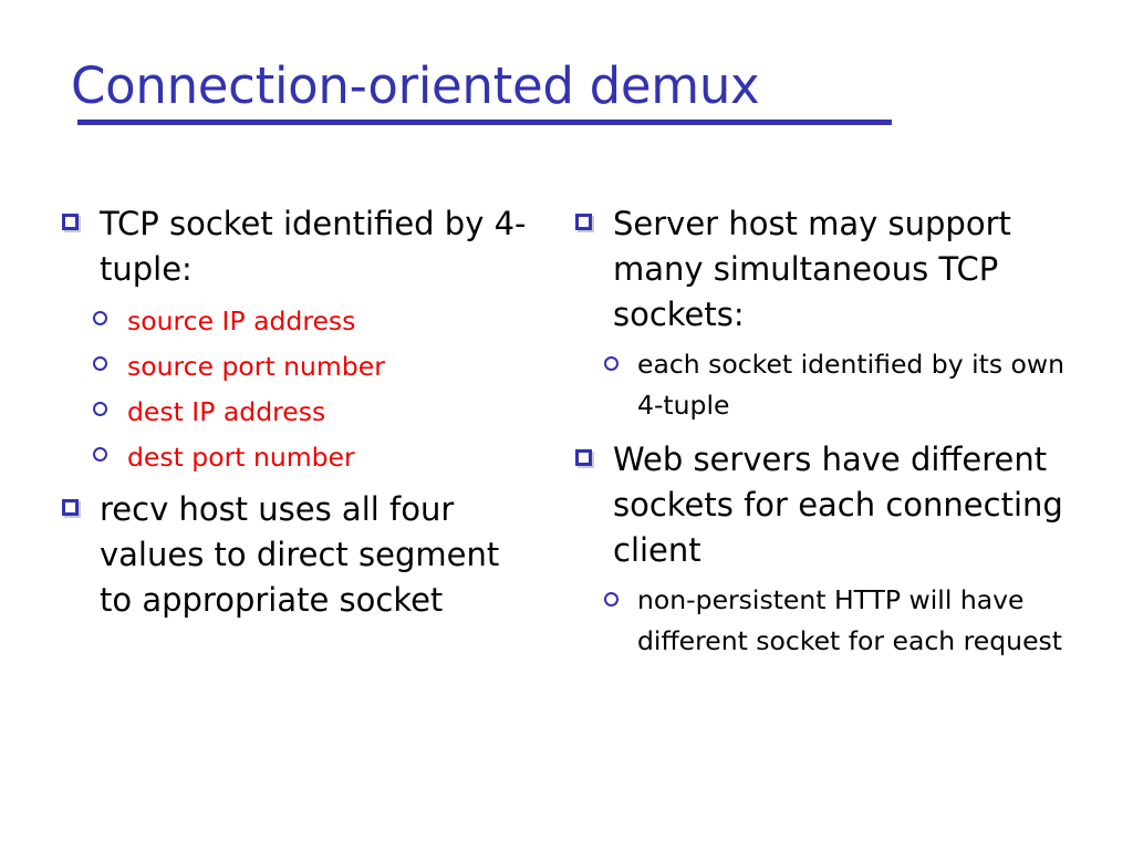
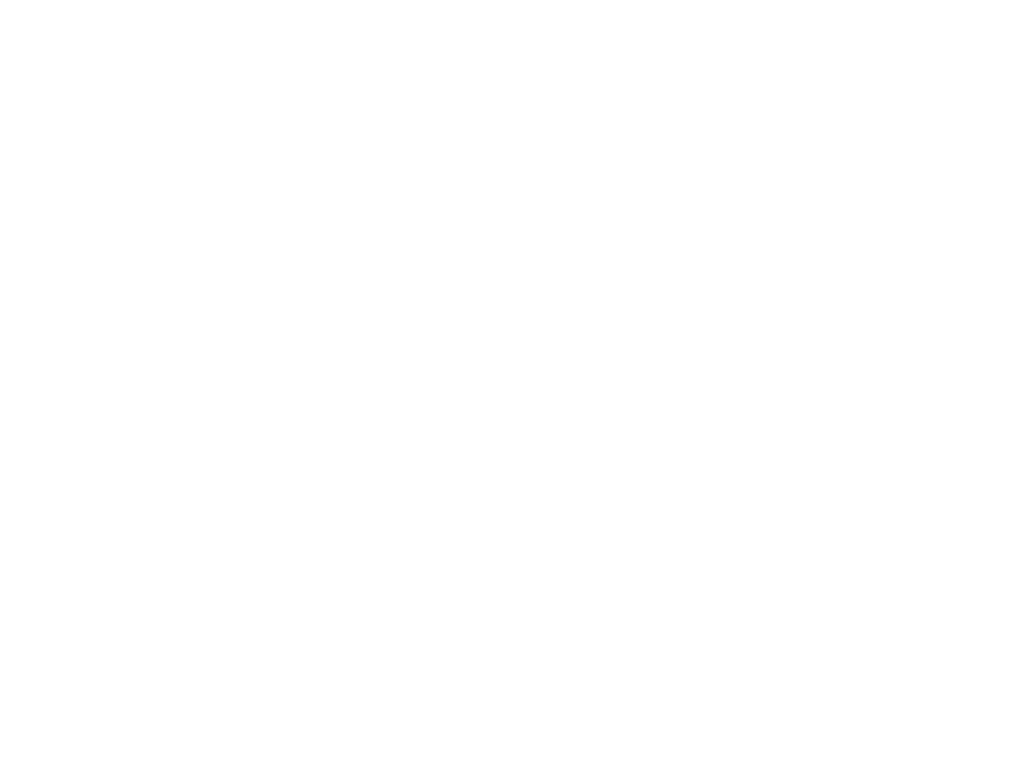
- Connection-oriented demux
- TCP socket identified by 4-tuple:
- source IP address
- source port number
- dest IP address
- dest port number
- recv host uses all four values to direct segment to appropriate socket
- Server host may support many simultaneous TCP sockets:
- each socket identified by its own 4-tuple
- Web servers have different sockets for each connecting client
- non-persistent HTTP will have different socket for each request
